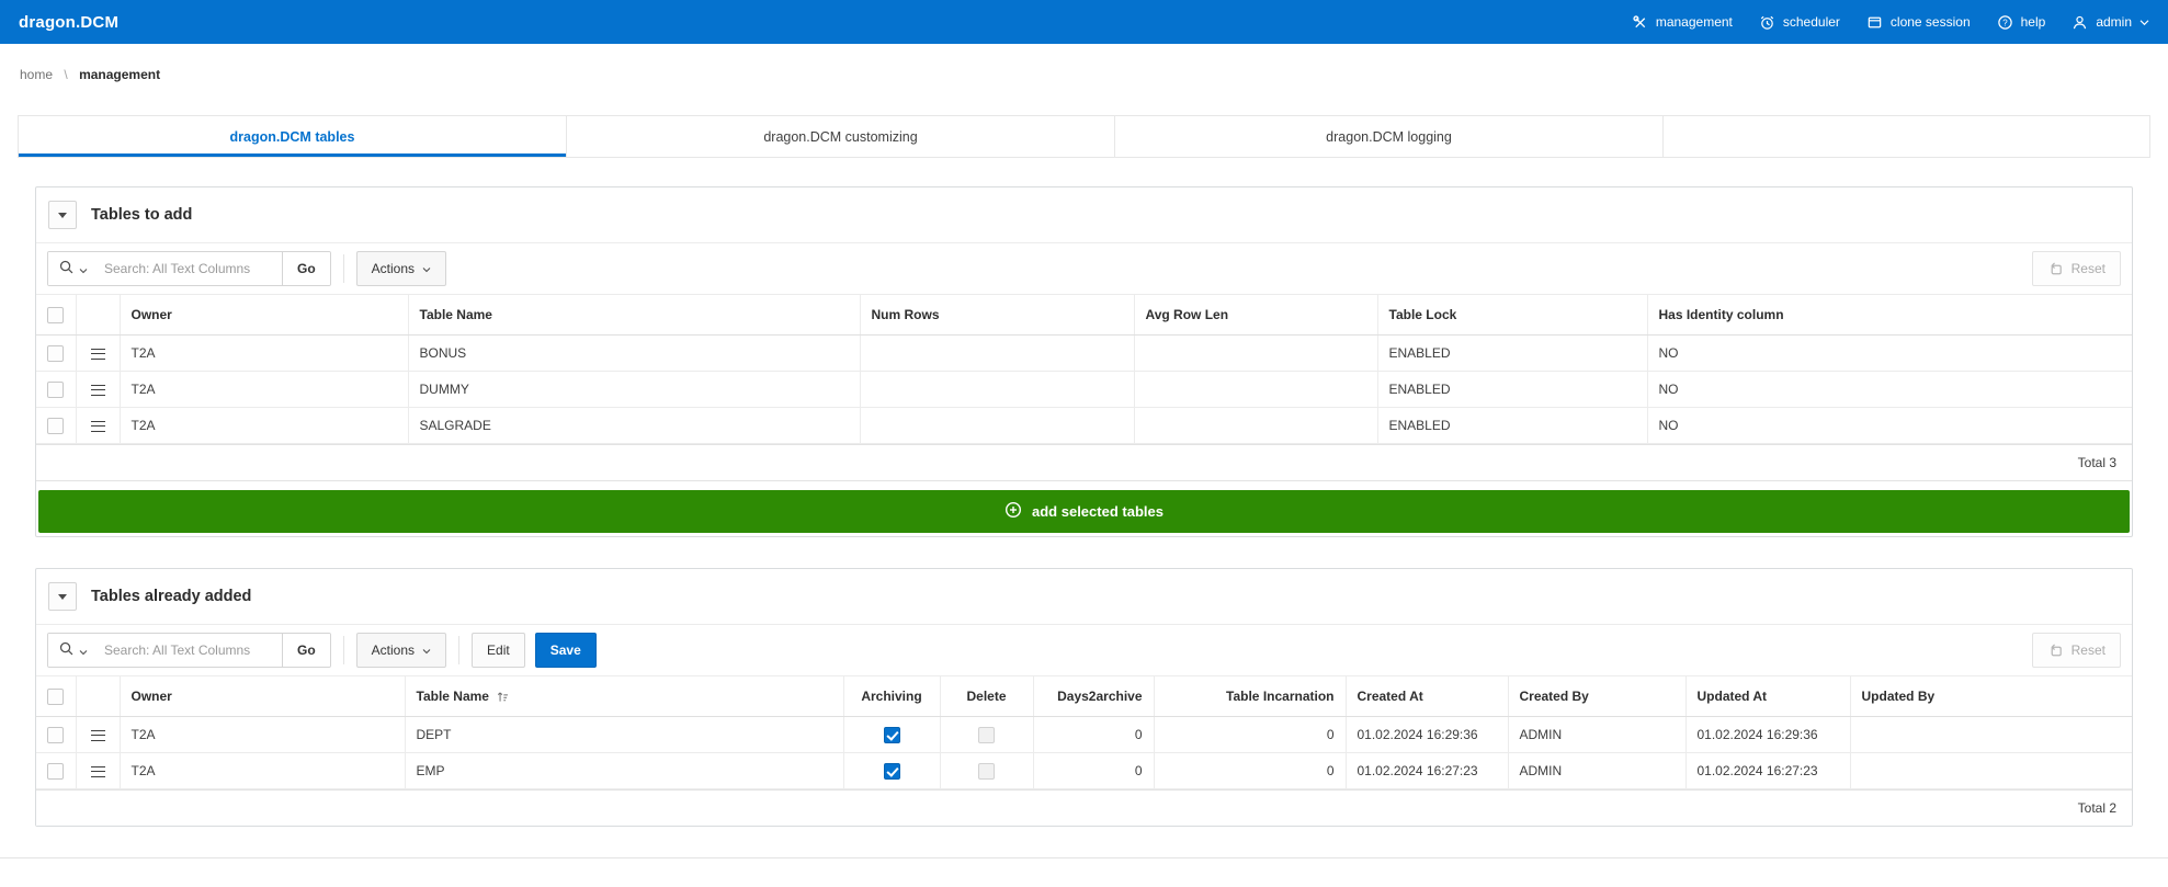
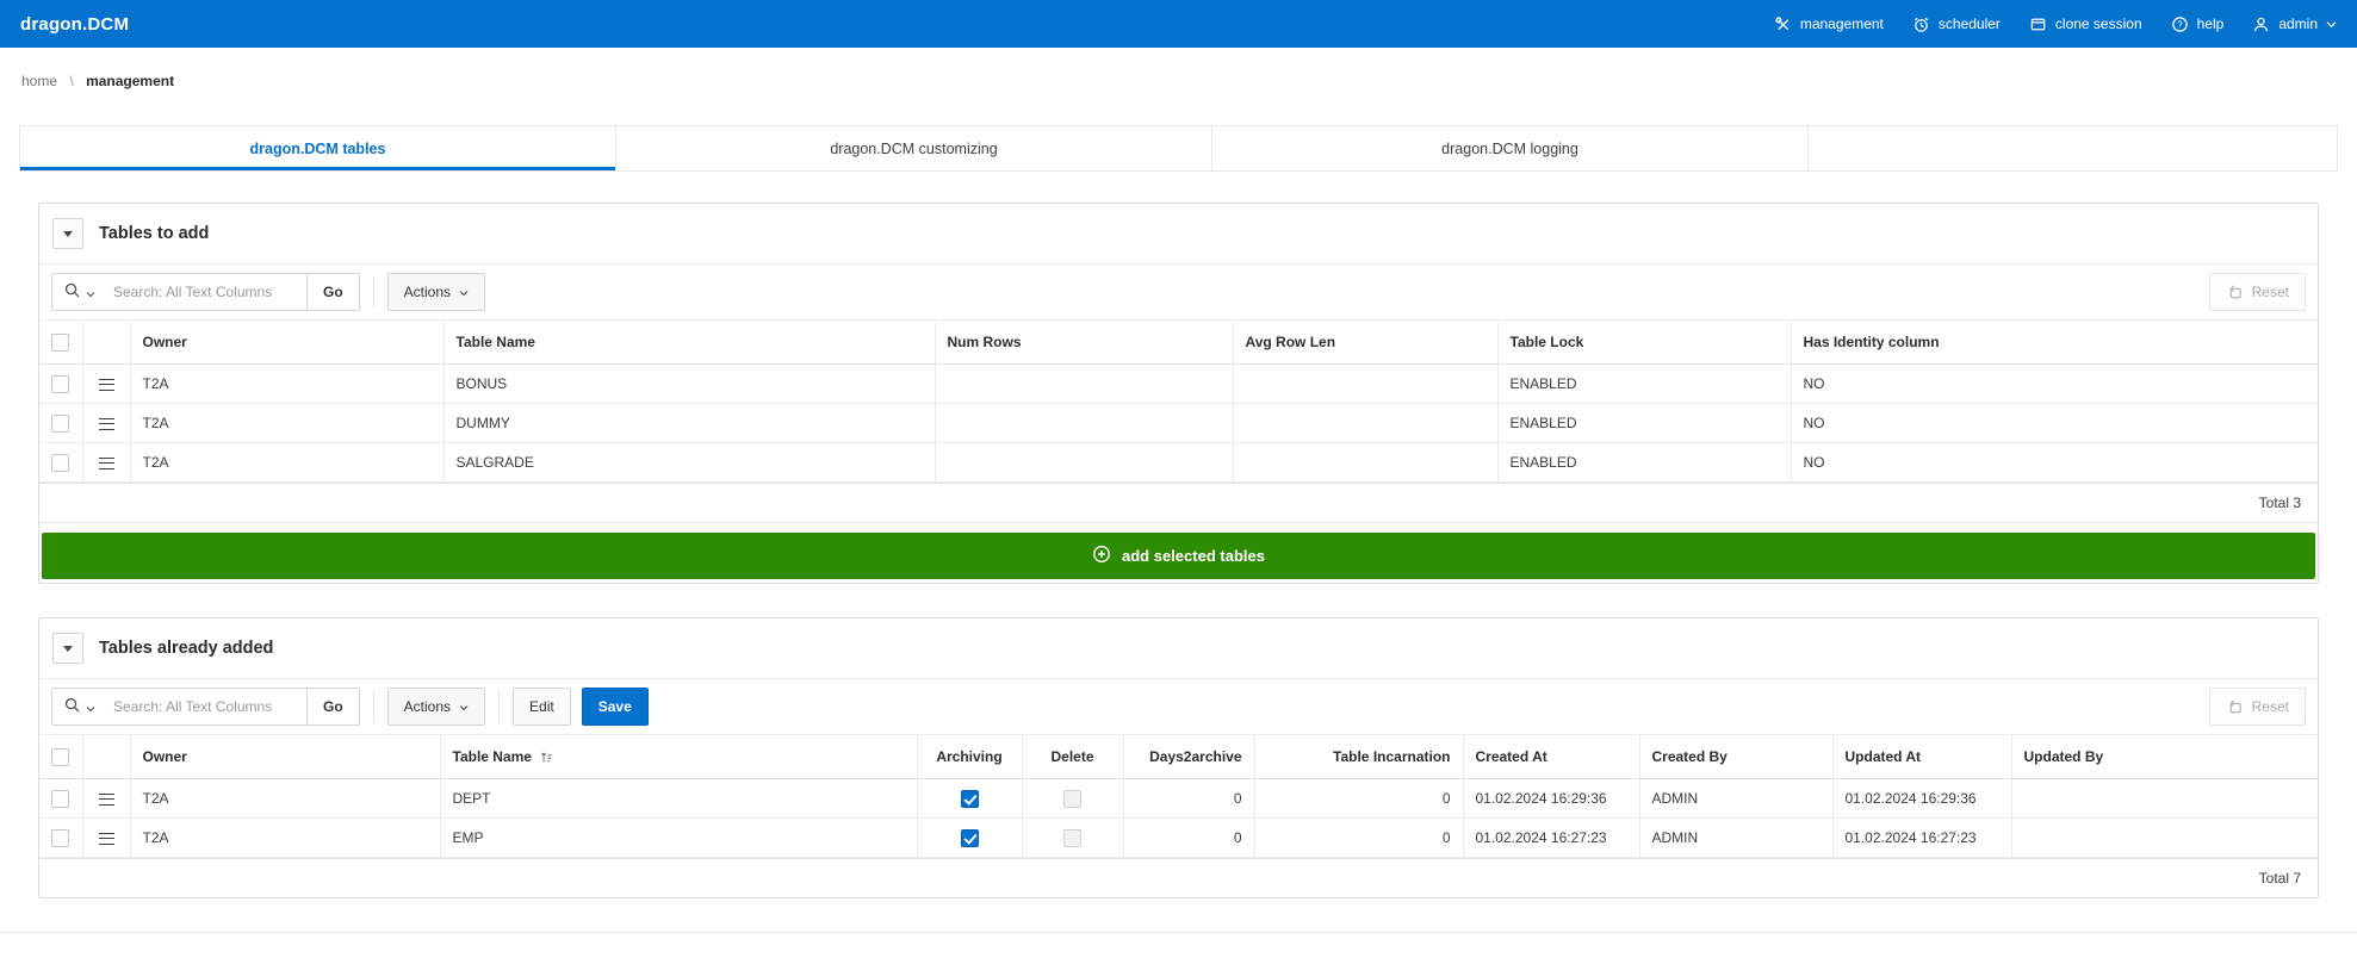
  dragon.DCM
  management
  scheduler
  clone session
  ?
  help
  admin
  home \ management
  dragon.DCM tables
  dragon.DCM customizing
  dragon.DCM logging
  Tables to add
  Search: All Text Columns
  Go
  Actions
  Reset
  		Owner	Table Name	Num Rows	Avg Row Len	Table Lock	Has Identity column
  		T2A	BONUS			ENABLED	NO
  		T2A	DUMMY			ENABLED	NO
  		T2A	SALGRADE			ENABLED	NO
  Total 3
  add selected tables
  Tables already added
  Search: All Text Columns
  Go
  Actions
  Edit
  Save
  Reset
  		Owner	Table Name	Archiving	Delete	Days2archive	Table Incarnation	Created At	Created By	Updated At	Updated By
  		T2A	DEPT			0	0	01.02.2024 16:29:36	ADMIN	01.02.2024 16:29:36
  		T2A	EMP			0	0	01.02.2024 16:27:23	ADMIN	01.02.2024 16:27:23
- Total 2
+ Total 7
